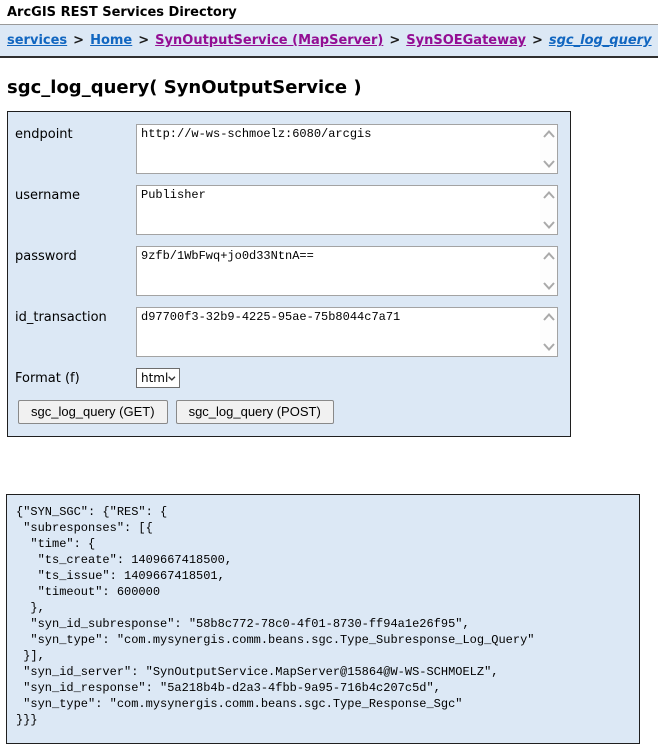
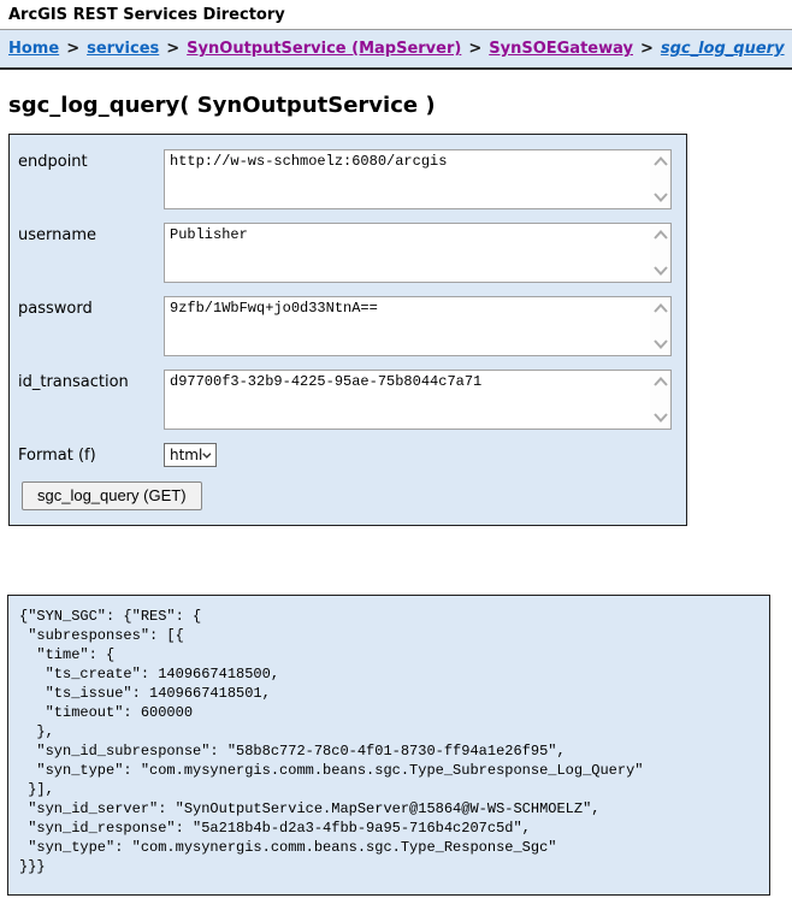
  ArcGIS REST Services Directory
- services
+ Home
  >
- Home
+ services
  >
  SynOutputService (MapServer)
  >
  SynSOEGateway
  >
  sgc_log_query
  sgc_log_query( SynOutputService )
  endpoint
  http://w-ws-schmoelz:6080/arcgis
  username
  Publisher
  password
  9zfb/1WbFwq+jo0d33NtnA==
  id_transaction
  d97700f3-32b9-4225-95ae-75b8044c7a71
  Format (f)
  html
  sgc_log_query (GET)
- sgc_log_query (POST)
  {"SYN_SGC": {"RES": {
  "subresponses": [{
  "time": {
  "ts_create": 1409667418500,
  "ts_issue": 1409667418501,
  "timeout": 600000
  },
  "syn_id_subresponse": "58b8c772-78c0-4f01-8730-ff94a1e26f95",
  "syn_type": "com.mysynergis.comm.beans.sgc.Type_Subresponse_Log_Query"
  }],
  "syn_id_server": "SynOutputService.MapServer@15864@W-WS-SCHMOELZ",
  "syn_id_response": "5a218b4b-d2a3-4fbb-9a95-716b4c207c5d",
  "syn_type": "com.mysynergis.comm.beans.sgc.Type_Response_Sgc"
  }}}
